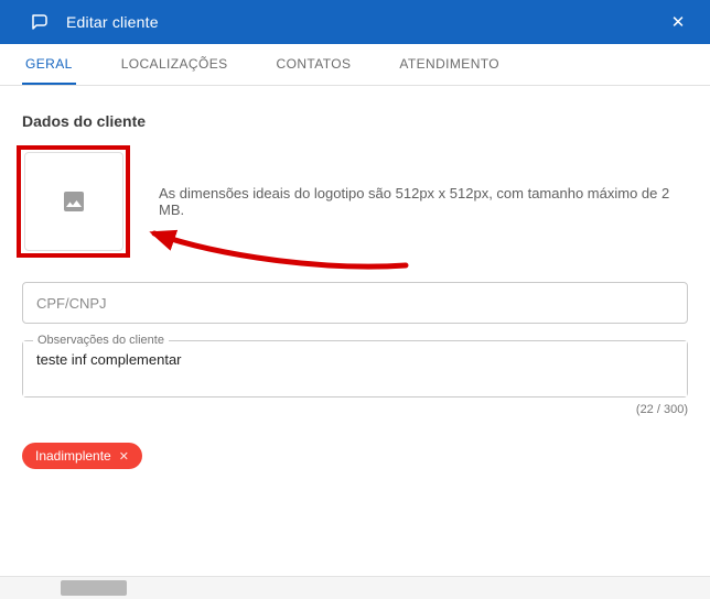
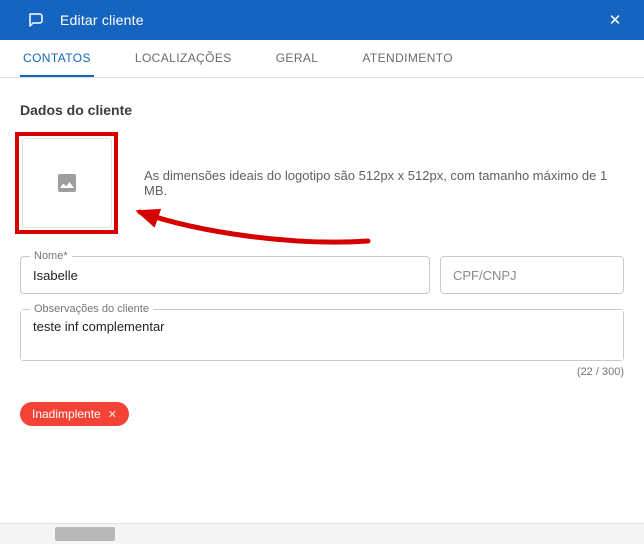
  Editar cliente
  ✕
- GERAL
+ CONTATOS
  LOCALIZAÇÕES
- CONTATOS
+ GERAL
  ATENDIMENTO
  Dados do cliente
- As dimensões ideais do logotipo são 512px x 512px, com tamanho máximo de 2 MB.
+ As dimensões ideais do logotipo são 512px x 512px, com tamanho máximo de 1 MB.
+ Nome*
+ Isabelle
  CPF/CNPJ
  Observações do cliente
  teste inf complementar
  (22 / 300)
  Inadimplente
  ✕
